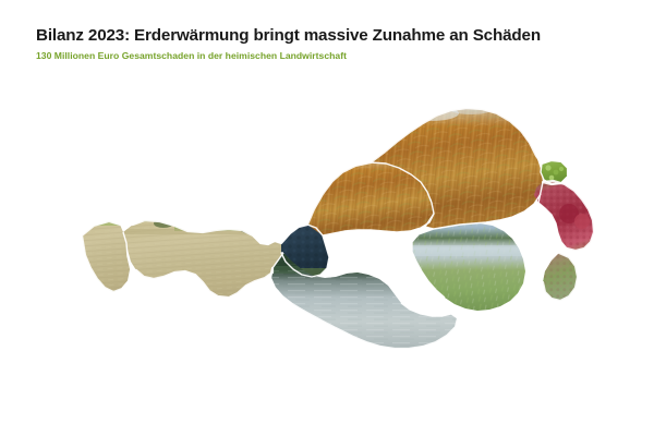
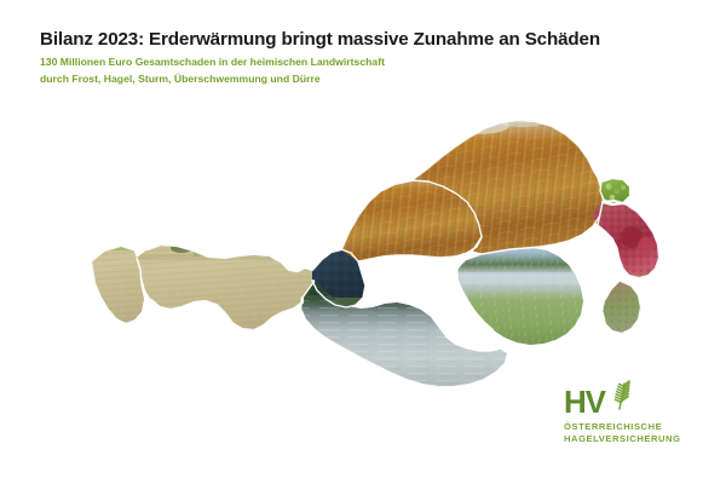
  Bilanz 2023: Erderwärmung bringt massive Zunahme an Schäden
  130 Millionen Euro Gesamtschaden in der heimischen Landwirtschaft
+ durch Frost, Hagel, Sturm, Überschwemmung und Dürre
+ HV
+ ÖSTERREICHISCHE
+ HAGELVERSICHERUNG
